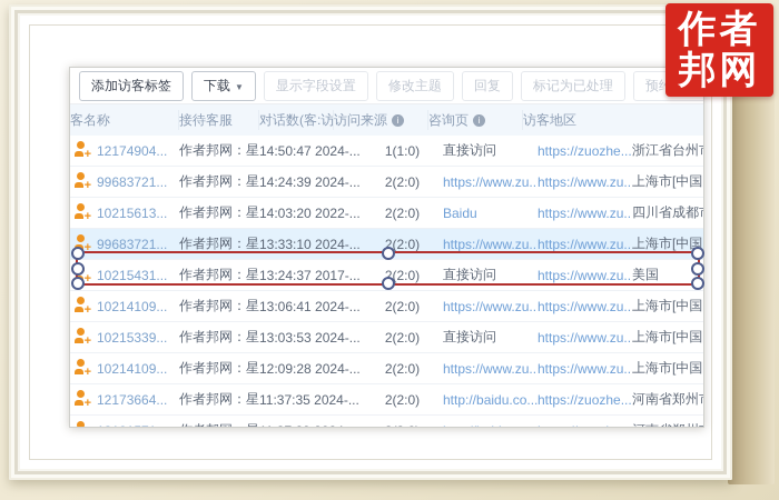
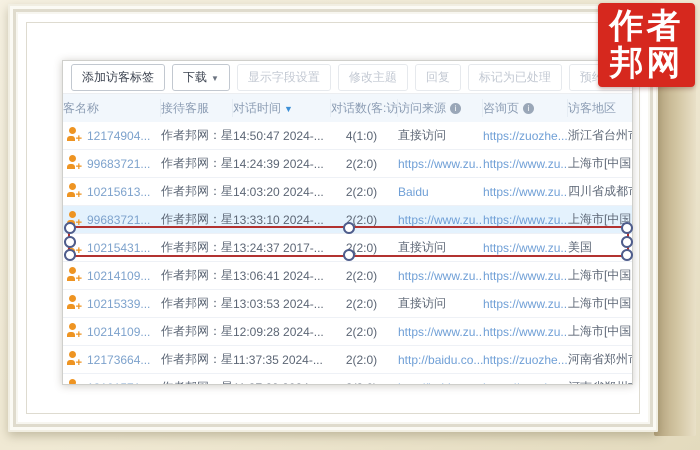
  添加访客标签
  下载 ▼
  显示字段设置
  修改主题
  回复
  标记为已处理
  客名称
  接待客服
+ 对话时间 ▼
  对话数(客:访
  访问来源 i
  咨询页 i
  访客地区
  12174904...
  作者邦网：星
  14:50:47 2024-...
- 1(1:0)
+ 4(1:0)
  直接访问
  https://zuozhe...
  99683721...
  作者邦网：星
  14:24:39 2024-...
  2(2:0)
  https://www.zu..
  https://www.zu..
  上海市[中国
  10215613...
  作者邦网：星
- 14:03:20 2022-...
+ 14:03:20 2024-...
  2(2:0)
  Baidu
  https://www.zu..
  99683721...
  作者邦网：星
  13:33:10 2024-...
  2(2:0)
  https://www.zu..
  https://www.zu..
  上海市[中国
  10215431...
  作者邦网：星
  13:24:37 2017-...
  2(2:0)
  直接访问
  https://www.zu..
  美国
  10214109...
  作者邦网：星
  13:06:41 2024-...
  2(2:0)
  https://www.zu..
  https://www.zu..
  上海市[中国
  10215339...
  作者邦网：星
  13:03:53 2024-...
  2(2:0)
  直接访问
  https://www.zu..
  上海市[中国
  10214109...
  作者邦网：星
  12:09:28 2024-...
  2(2:0)
  https://www.zu..
  https://www.zu..
  上海市[中国
  12173664...
  作者邦网：星
  11:37:35 2024-...
  2(2:0)
  http://baidu.co...
  https://zuozhe...
  作者
  邦网
